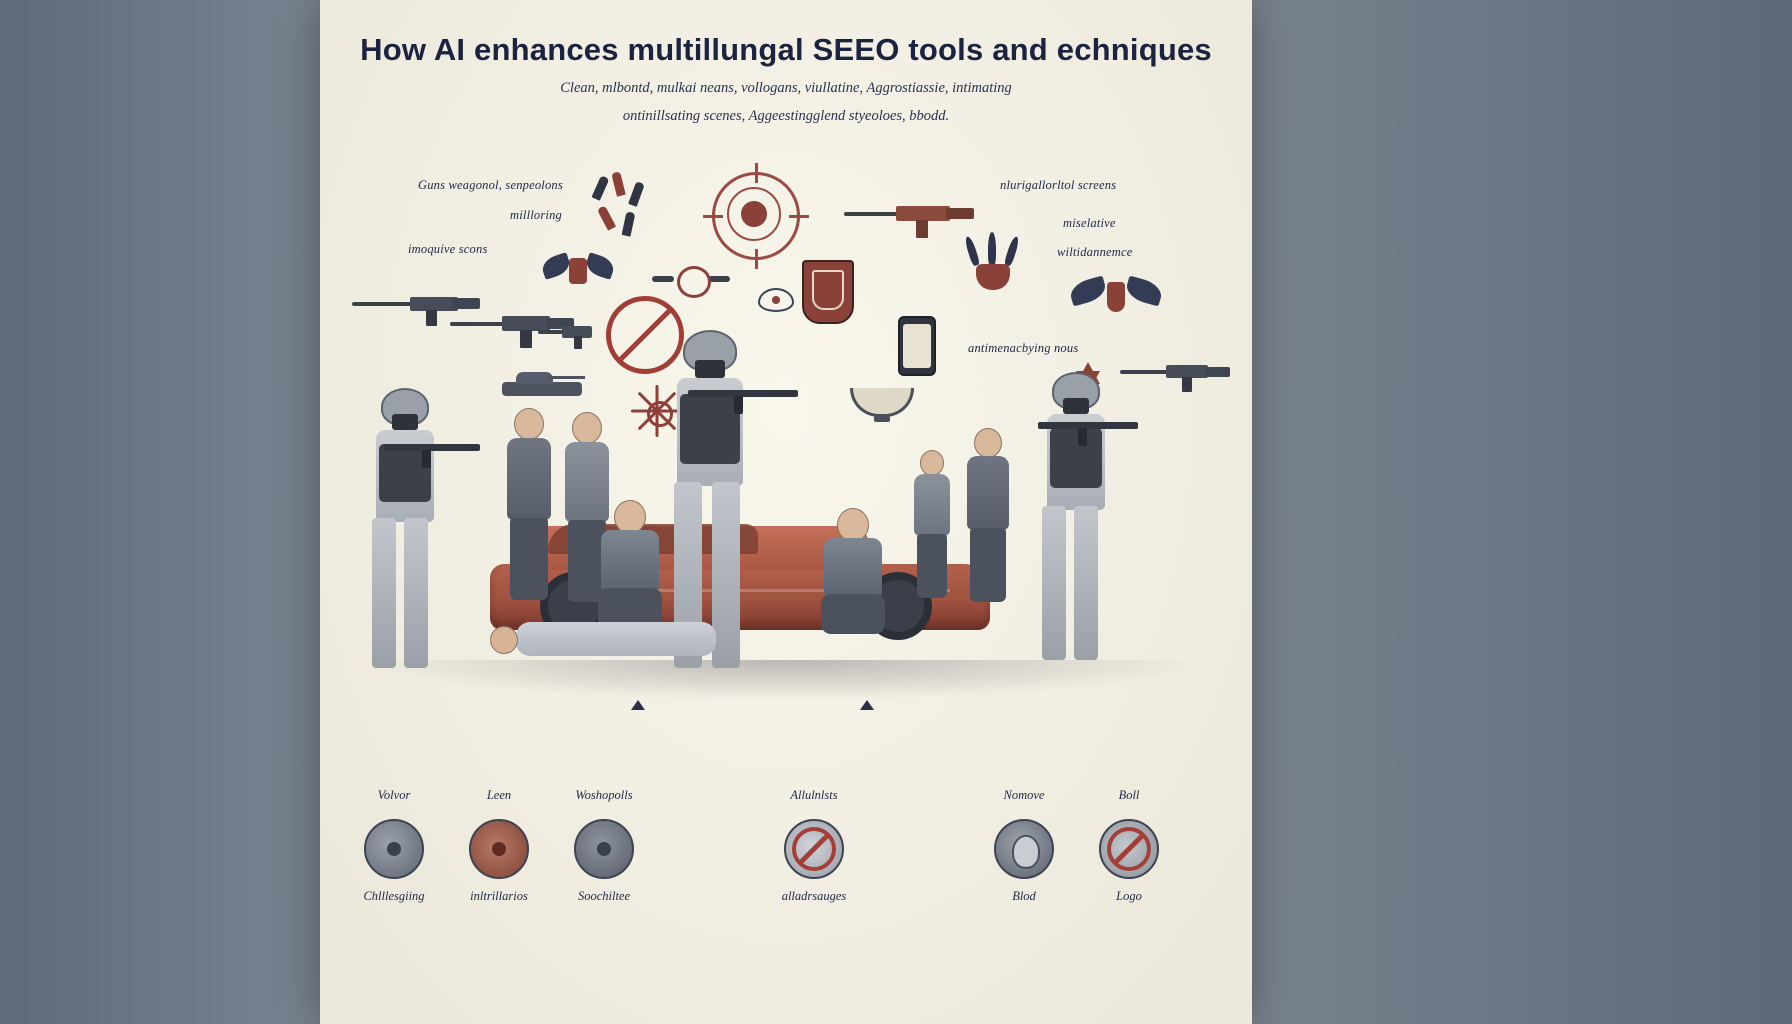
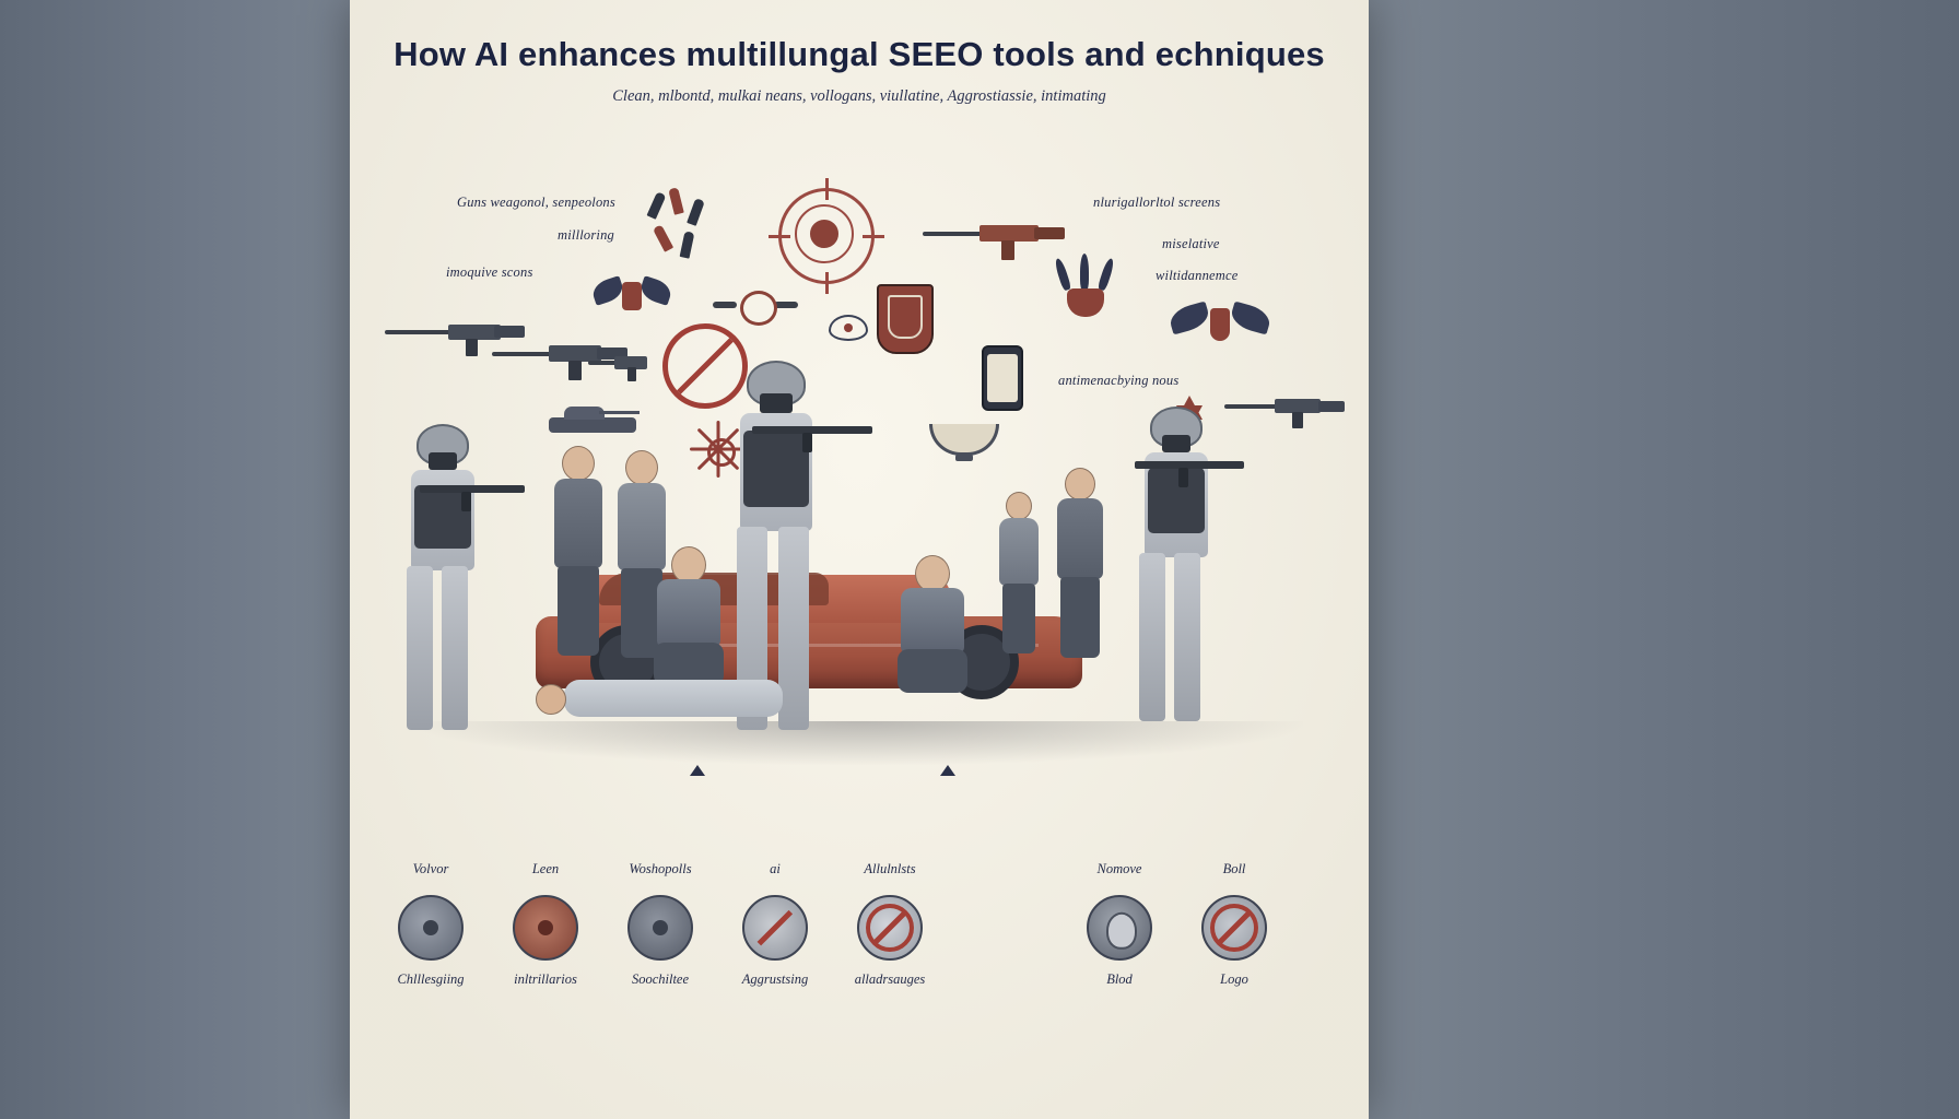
  How AI enhances multillungal SEEO tools and echniques
  Clean, mlbontd, mulkai neans, vollogans, viullatine, Aggrostiassie, intimating
- ontinillsating scenes, Aggeestingglend styeoloes, bbodd.
  Guns weagonol, senpeolons
  millloring
  imoquive scons
  nlurigallorltol screens
  miselative
  wiltidannemce
  antimenacbying nous
  Volvor
  Chlllesgiing
  Leen
  inltrillarios
  Woshopolls
  Soochiltee
+ ai
+ Aggrustsing
  Allulnlsts
  alladrsauges
  Nomove
  Blod
  Boll
  Logo
